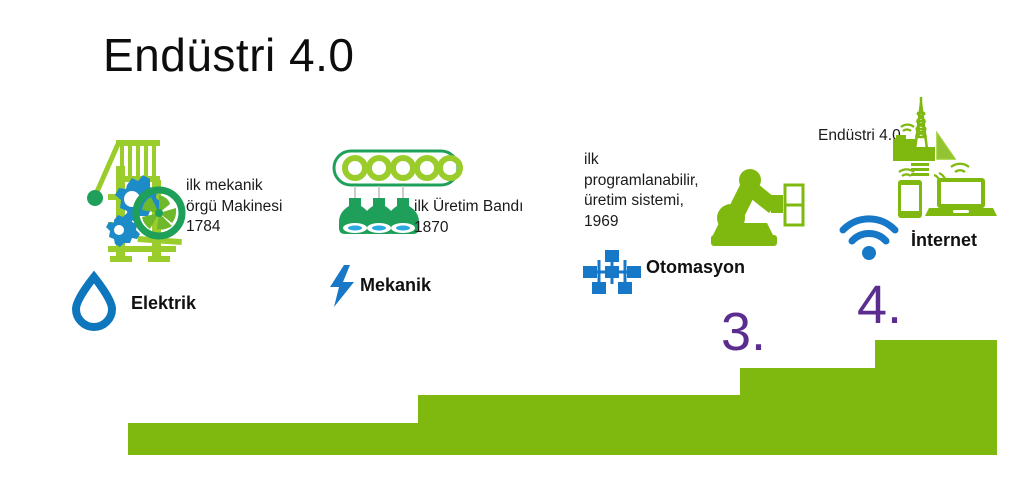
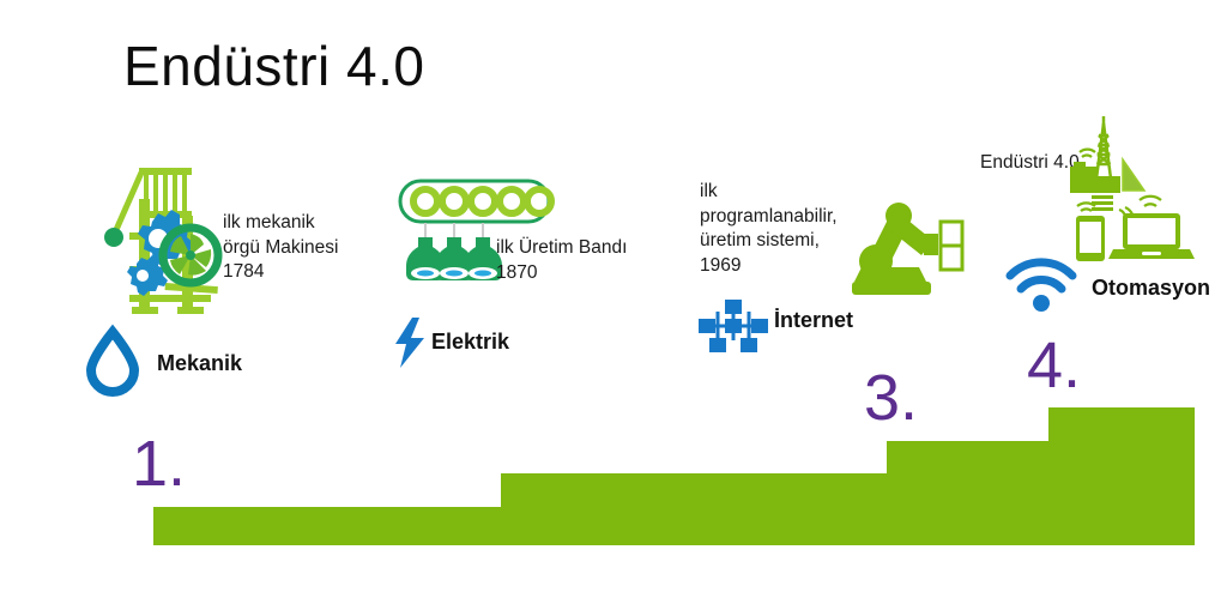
  Endüstri 4.0
+ 1.
  3.
  4.
  ilk mekanik
  örgü Makinesi
  1784
- Elektrik
+ Mekanik
  ilk Üretim Bandı
  1870
- Mekanik
+ Elektrik
  ilk
  programlanabilir,
  üretim sistemi,
  1969
- Otomasyon
+ İnternet
  Endüstri 4.
- İnternet
+ Otomasyon
